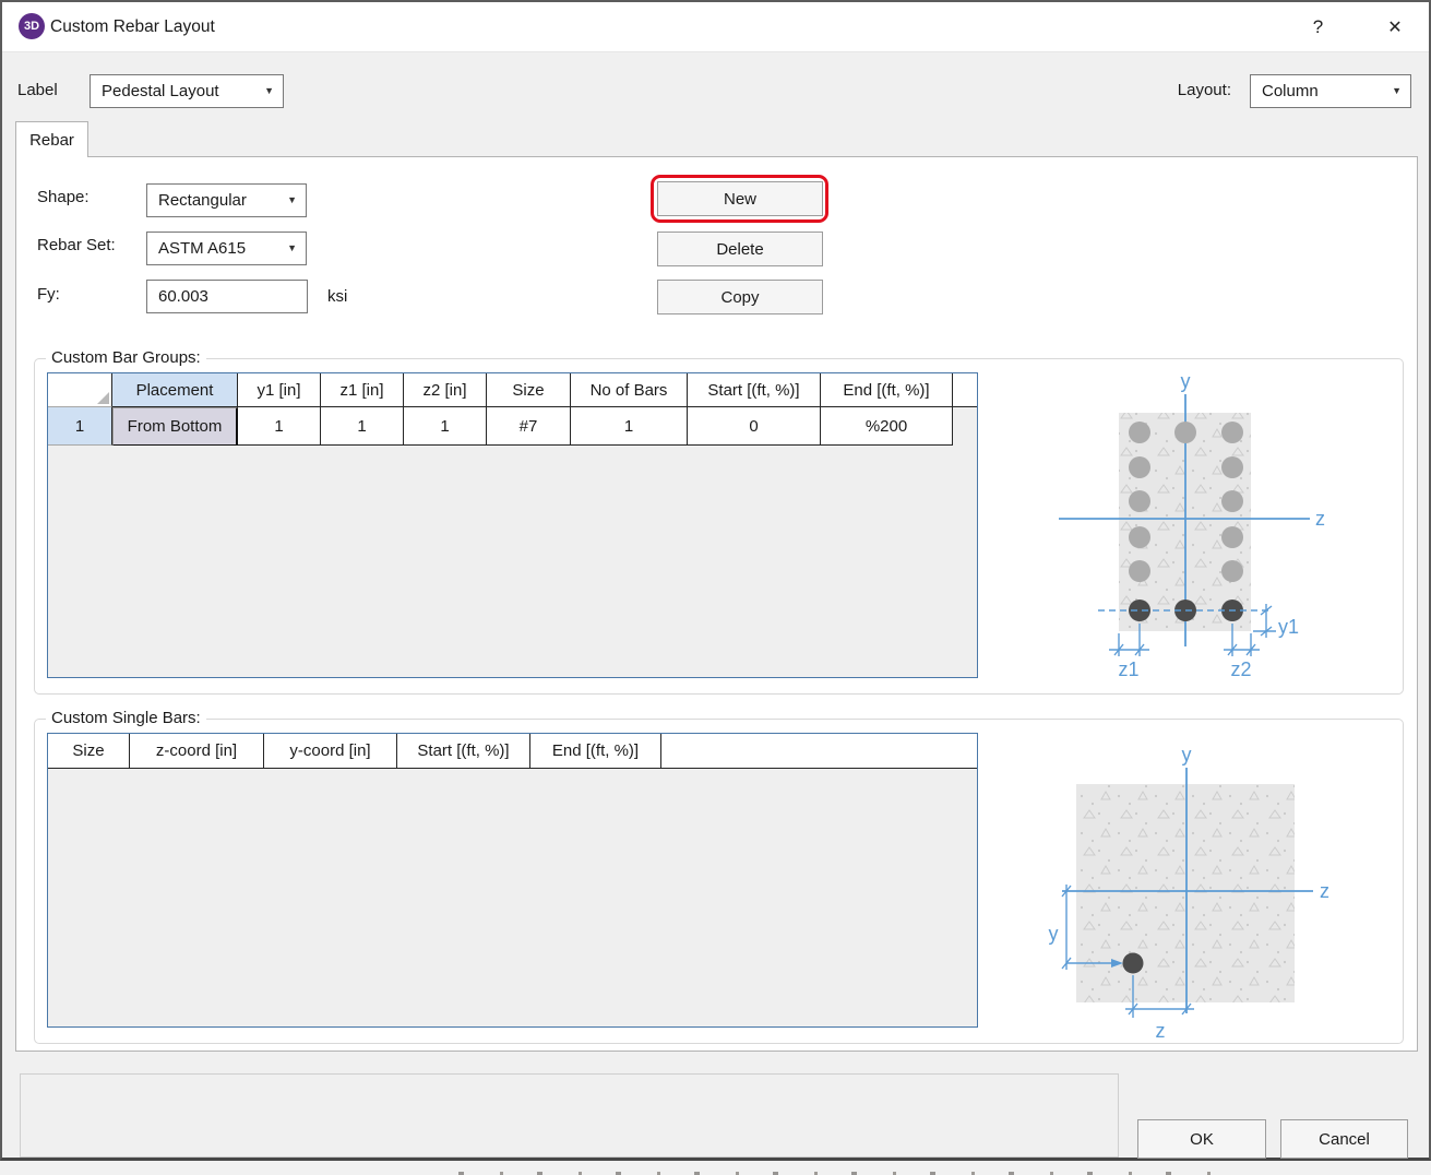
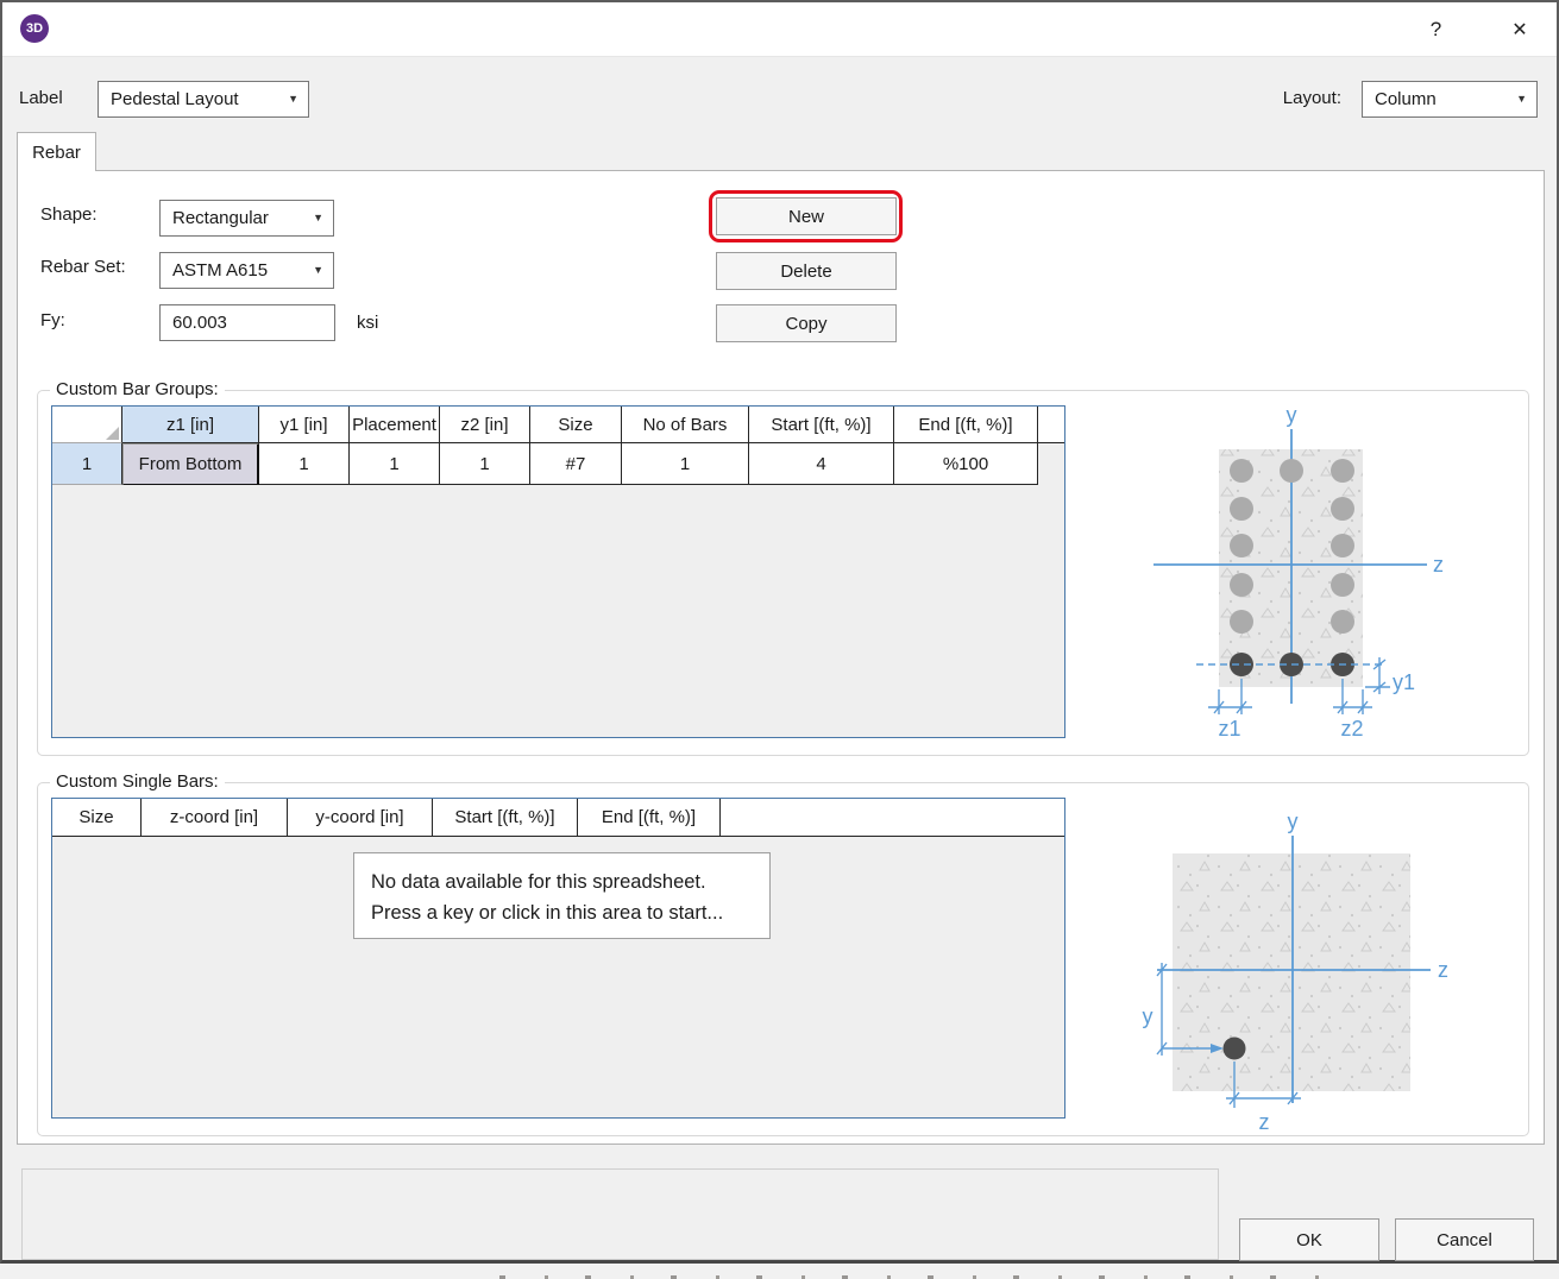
  3D
- Custom Rebar Layout
  ?
  ✕
  Label
  Pedestal Layout
  ▼
  Layout:
  Column
  ▼
  Rebar
  Shape:
  Rectangular
  ▼
  Rebar Set:
  ASTM A615
  ▼
  Fy:
  60.003
  ksi
  New
  Delete
  Copy
  Custom Bar Groups:
- Placement
+ z1 [in]
  y1 [in]
- z1 [in]
+ Placement
  z2 [in]
  Size
  No of Bars
  Start [(ft, %)]
  End [(ft, %)]
  1
  From Bottom
  1
  1
  1
  #7
  1
- 0
+ 4
- %200
+ %100
  y
  z
  y1
  z1
  z2
  Custom Single Bars:
  Size
  z-coord [in]
  y-coord [in]
  Start [(ft, %)]
  End [(ft, %)]
+ No data available for this spreadsheet.
+ Press a key or click in this area to start...
  y
  z
  y
  z
  OK
  Cancel
